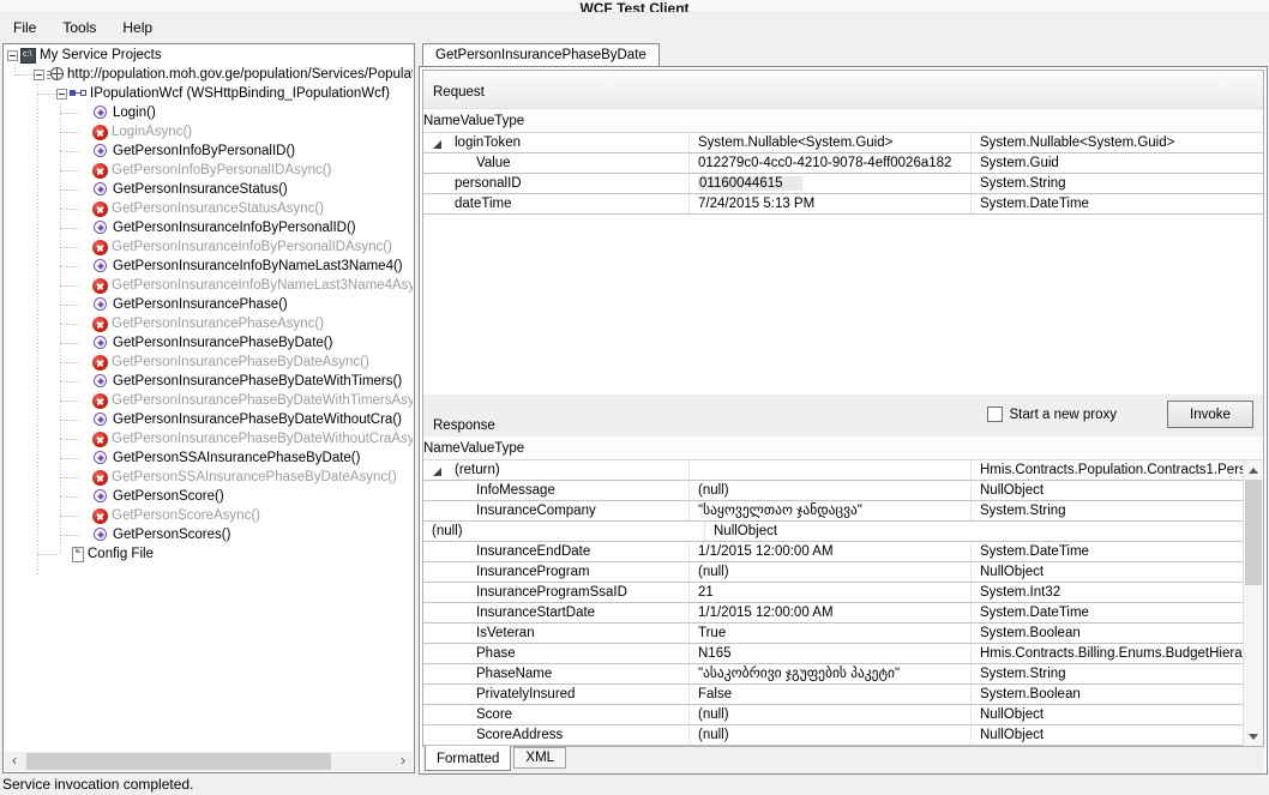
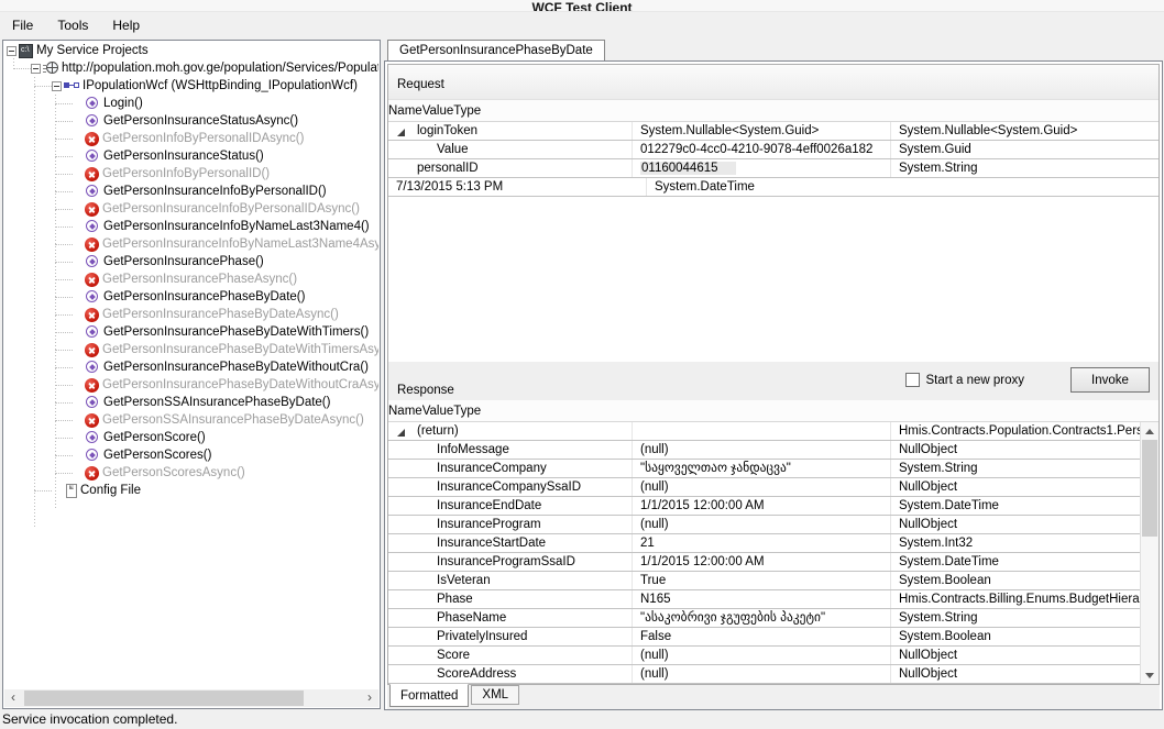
  WCF Test Client
  File
  Tools
  Help
  My Service Projects
  http://population.moh.gov.ge/population/Services/Popula
  IPopulationWcf (WSHttpBinding_IPopulationWcf)
  Login()
- LoginAsync()
- GetPersonInfoByPersonalID()
+ GetPersonInsuranceStatusAsync()
  GetPersonInfoByPersonalIDAsync()
  GetPersonInsuranceStatus()
- GetPersonInsuranceStatusAsync()
+ GetPersonInfoByPersonalID()
  GetPersonInsuranceInfoByPersonalID()
  GetPersonInsuranceInfoByPersonalIDAsync()
  GetPersonInsuranceInfoByNameLast3Name4()
  GetPersonInsuranceInfoByNameLast3Name4Asy
  GetPersonInsurancePhase()
  GetPersonInsurancePhaseAsync()
  GetPersonInsurancePhaseByDate()
  GetPersonInsurancePhaseByDateAsync()
  GetPersonInsurancePhaseByDateWithTimers()
  GetPersonInsurancePhaseByDateWithTimersAsy
  GetPersonInsurancePhaseByDateWithoutCra()
  GetPersonInsurancePhaseByDateWithoutCraAsy
  GetPersonSSAInsurancePhaseByDate()
  GetPersonSSAInsurancePhaseByDateAsync()
  GetPersonScore()
- GetPersonScoreAsync()
  GetPersonScores()
+ GetPersonScoresAsync()
  Config File
  ‹
  ›
  GetPersonInsurancePhaseByDate
  Request
  Name
  Value
  Type
  loginToken
  System.Nullable<System.Guid>
  System.Nullable<System.Guid>
  Value
  012279c0-4cc0-4210-9078-4eff0026a182
  System.Guid
  personalID
  01160044615
  System.String
- dateTime
- 7/24/2015 5:13 PM
+ 7/13/2015 5:13 PM
  System.DateTime
  Response
  Start a new proxy
  Invoke
  Name
  Value
  Type
  (return)
  Hmis.Contracts.Population.Contracts1.Per
  InfoMessage
  (null)
  NullObject
  InsuranceCompany
  "საყოველთაო ჯანდაცვა"
  System.String
+ InsuranceCompanySsaID
  (null)
  NullObject
  InsuranceEndDate
  1/1/2015 12:00:00 AM
  System.DateTime
  InsuranceProgram
  (null)
  NullObject
- InsuranceProgramSsaID
+ InsuranceStartDate
  21
  System.Int32
- InsuranceStartDate
+ InsuranceProgramSsaID
  1/1/2015 12:00:00 AM
  System.DateTime
  IsVeteran
  True
  System.Boolean
  Phase
  N165
  Hmis.Contracts.Billing.Enums.BudgetHiera
  PhaseName
  "ასაკობრივი ჯგუფების პაკეტი"
  System.String
  PrivatelyInsured
  False
  System.Boolean
  Score
  (null)
  NullObject
  ScoreAddress
  (null)
  NullObject
  Formatted
  XML
  Service invocation completed.
